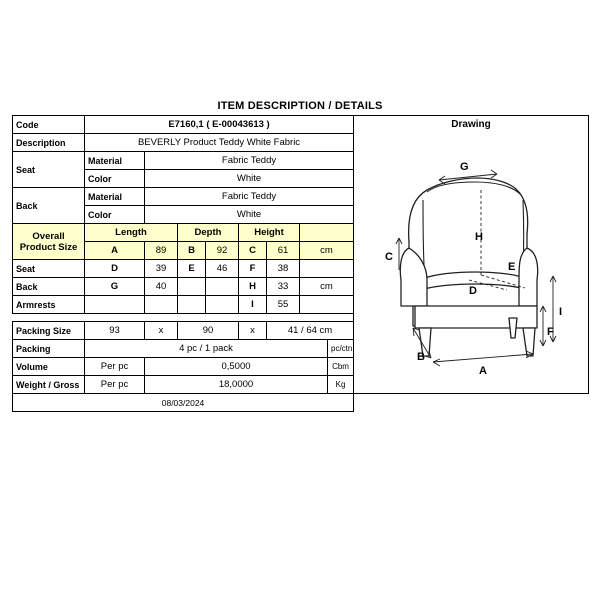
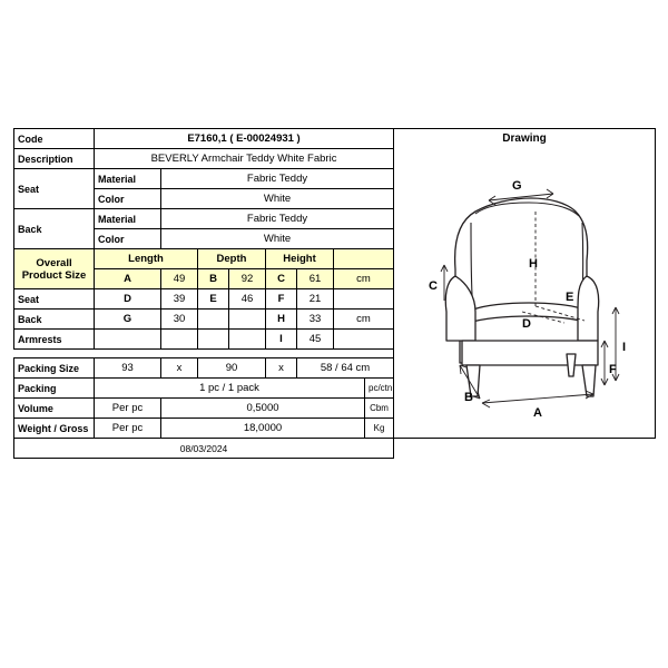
- ITEM DESCRIPTION / DETAILS
- Code	E7160,1 ( E-00043613 )	Drawing G C H E D I F A B
+ Code	E7160,1 ( E-00024931 )	Drawing G C H E D I F A B
- Description	BEVERLY Product Teddy White Fabric
+ Description	BEVERLY Armchair Teddy White Fabric
  Seat	Material	Fabric Teddy
  Color	White
  Back	Material	Fabric Teddy
  Color	White
  Overall Product Size	Length	Depth	Height
- A	89	B	92	C	61	cm
+ A	49	B	92	C	61	cm
- Seat	D	39	E	46	F	38
+ Seat	D	39	E	46	F	21
- Back	G	40			H	33	cm
+ Back	G	30			H	33	cm
- Armrests					I	55
+ Armrests					I	45
- Packing Size	93	x	90	x	41 / 64 cm
+ Packing Size	93	x	90	x	58 / 64 cm
- Packing	4 pc / 1 pack	pc/ctn
+ Packing	1 pc / 1 pack	pc/ctn
  Volume	Per pc	0,5000	Cbm
  Weight / Gross	Per pc	18,0000	Kg
  08/03/2024
